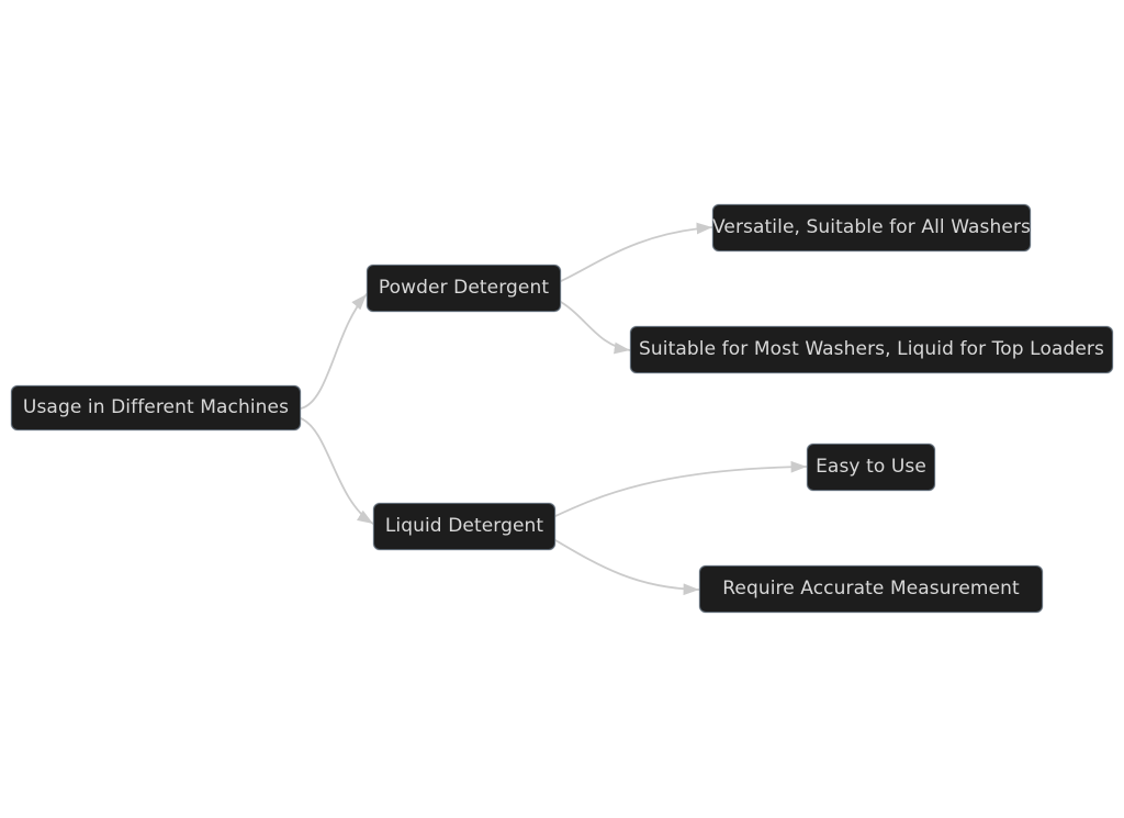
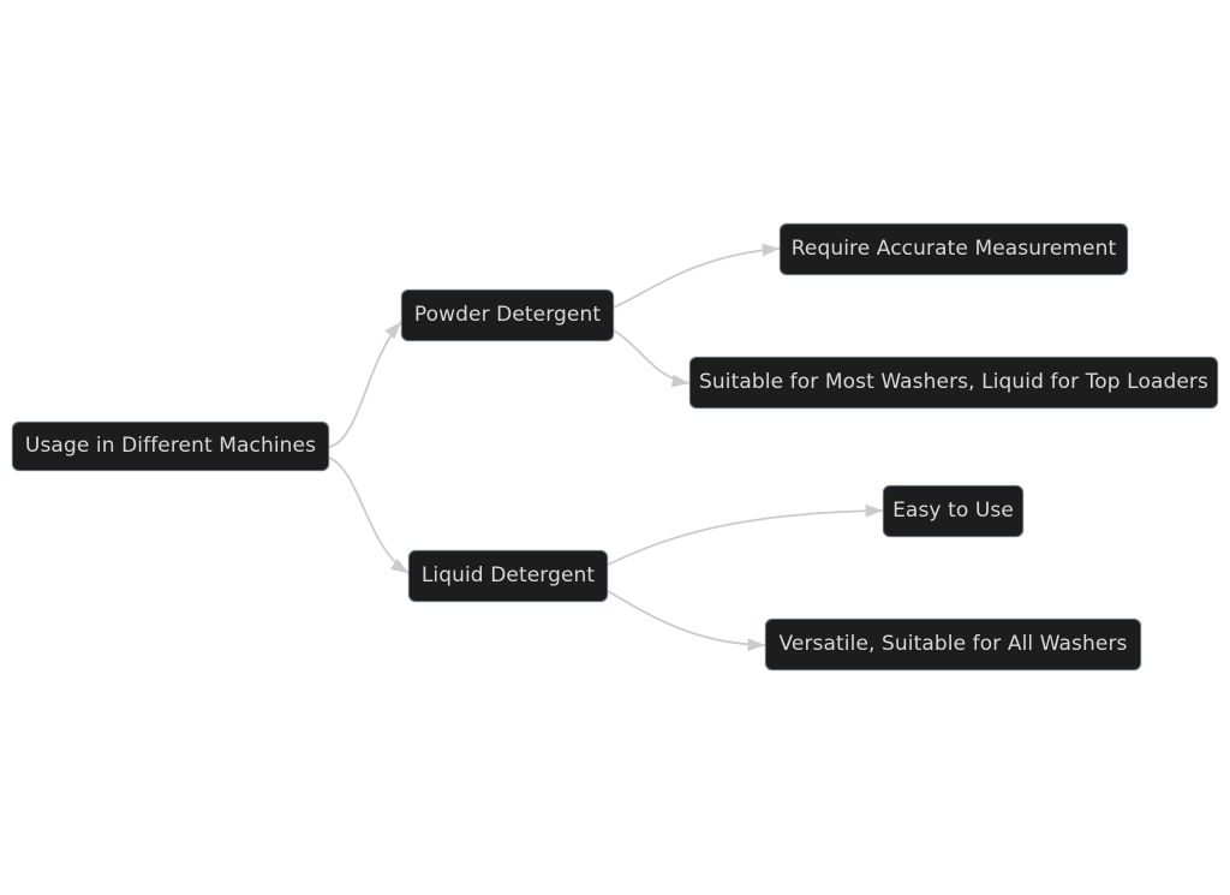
  Usage in Different Machines
  Powder Detergent
  Liquid Detergent
- Versatile, Suitable for All Washers
+ Require Accurate Measurement
  Suitable for Most Washers, Liquid for Top Loaders
  Easy to Use
- Require Accurate Measurement
+ Versatile, Suitable for All Washers
